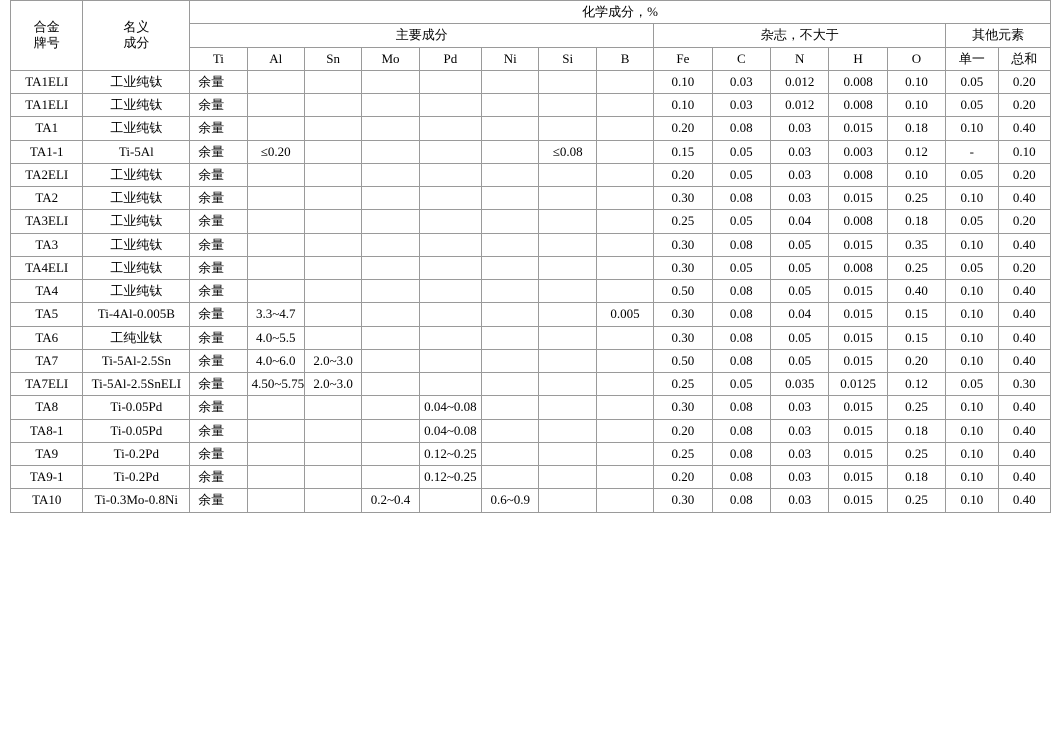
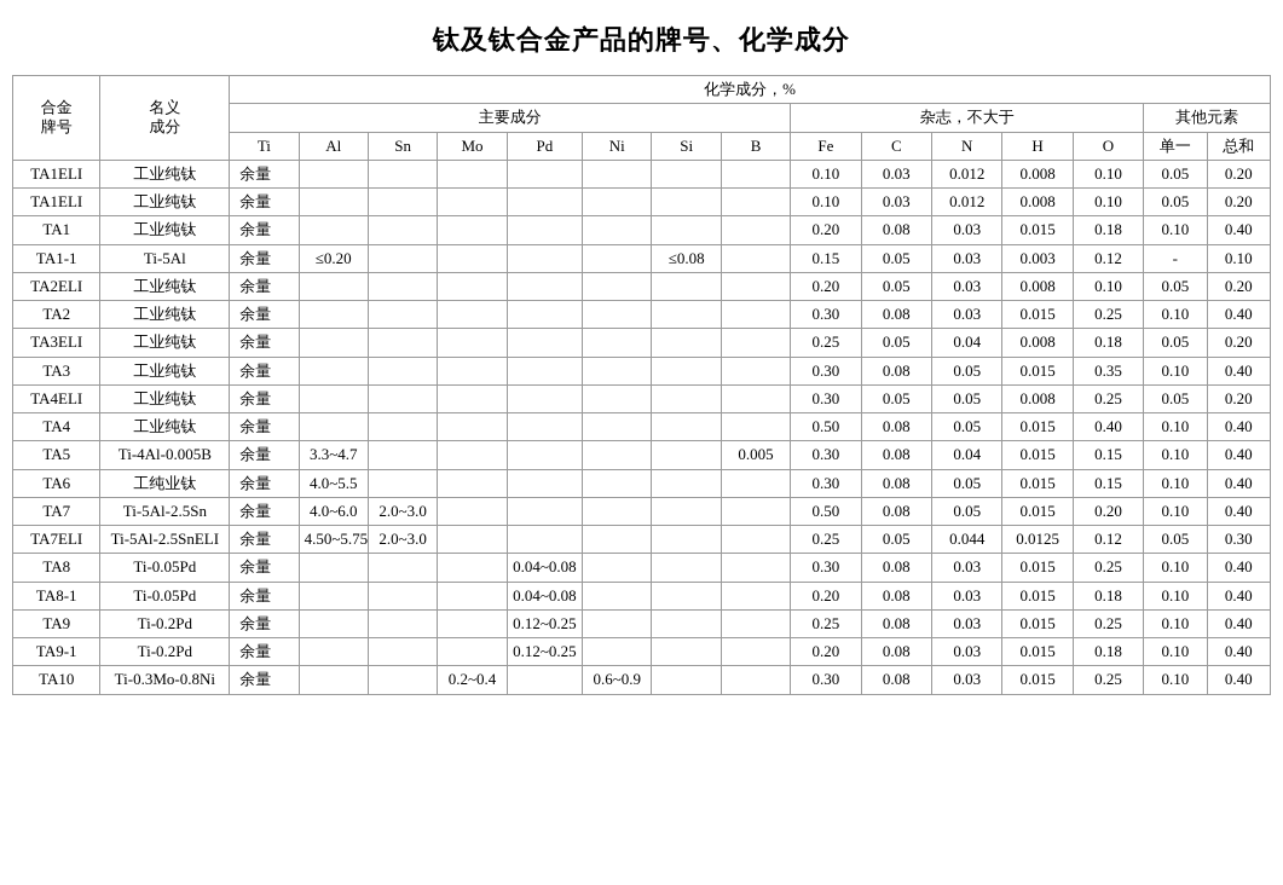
+ 钛及钛合金产品的牌号、化学成分
  合金 牌号	名义 成分	化学成分，%
  主要成分	杂志，不大于	其他元素
  Ti	Al	Sn	Mo	Pd	Ni	Si	B	Fe	C	N	H	O	单一	总和
  TA1ELI	工业纯钛	余量								0.10	0.03	0.012	0.008	0.10	0.05	0.20
  TA1ELI	工业纯钛	余量								0.10	0.03	0.012	0.008	0.10	0.05	0.20
  TA1	工业纯钛	余量								0.20	0.08	0.03	0.015	0.18	0.10	0.40
  TA1-1	Ti-5Al	余量	≤0.20					≤0.08		0.15	0.05	0.03	0.003	0.12	-	0.10
  TA2ELI	工业纯钛	余量								0.20	0.05	0.03	0.008	0.10	0.05	0.20
  TA2	工业纯钛	余量								0.30	0.08	0.03	0.015	0.25	0.10	0.40
  TA3ELI	工业纯钛	余量								0.25	0.05	0.04	0.008	0.18	0.05	0.20
  TA3	工业纯钛	余量								0.30	0.08	0.05	0.015	0.35	0.10	0.40
  TA4ELI	工业纯钛	余量								0.30	0.05	0.05	0.008	0.25	0.05	0.20
  TA4	工业纯钛	余量								0.50	0.08	0.05	0.015	0.40	0.10	0.40
  TA5	Ti-4Al-0.005B	余量	3.3~4.7						0.005	0.30	0.08	0.04	0.015	0.15	0.10	0.40
  TA6	工纯业钛	余量	4.0~5.5							0.30	0.08	0.05	0.015	0.15	0.10	0.40
  TA7	Ti-5Al-2.5Sn	余量	4.0~6.0	2.0~3.0						0.50	0.08	0.05	0.015	0.20	0.10	0.40
- TA7ELI	Ti-5Al-2.5SnELI	余量	4.50~5.75	2.0~3.0						0.25	0.05	0.035	0.0125	0.12	0.05	0.30
+ TA7ELI	Ti-5Al-2.5SnELI	余量	4.50~5.75	2.0~3.0						0.25	0.05	0.044	0.0125	0.12	0.05	0.30
  TA8	Ti-0.05Pd	余量				0.04~0.08				0.30	0.08	0.03	0.015	0.25	0.10	0.40
  TA8-1	Ti-0.05Pd	余量				0.04~0.08				0.20	0.08	0.03	0.015	0.18	0.10	0.40
  TA9	Ti-0.2Pd	余量				0.12~0.25				0.25	0.08	0.03	0.015	0.25	0.10	0.40
  TA9-1	Ti-0.2Pd	余量				0.12~0.25				0.20	0.08	0.03	0.015	0.18	0.10	0.40
  TA10	Ti-0.3Mo-0.8Ni	余量			0.2~0.4		0.6~0.9			0.30	0.08	0.03	0.015	0.25	0.10	0.40
